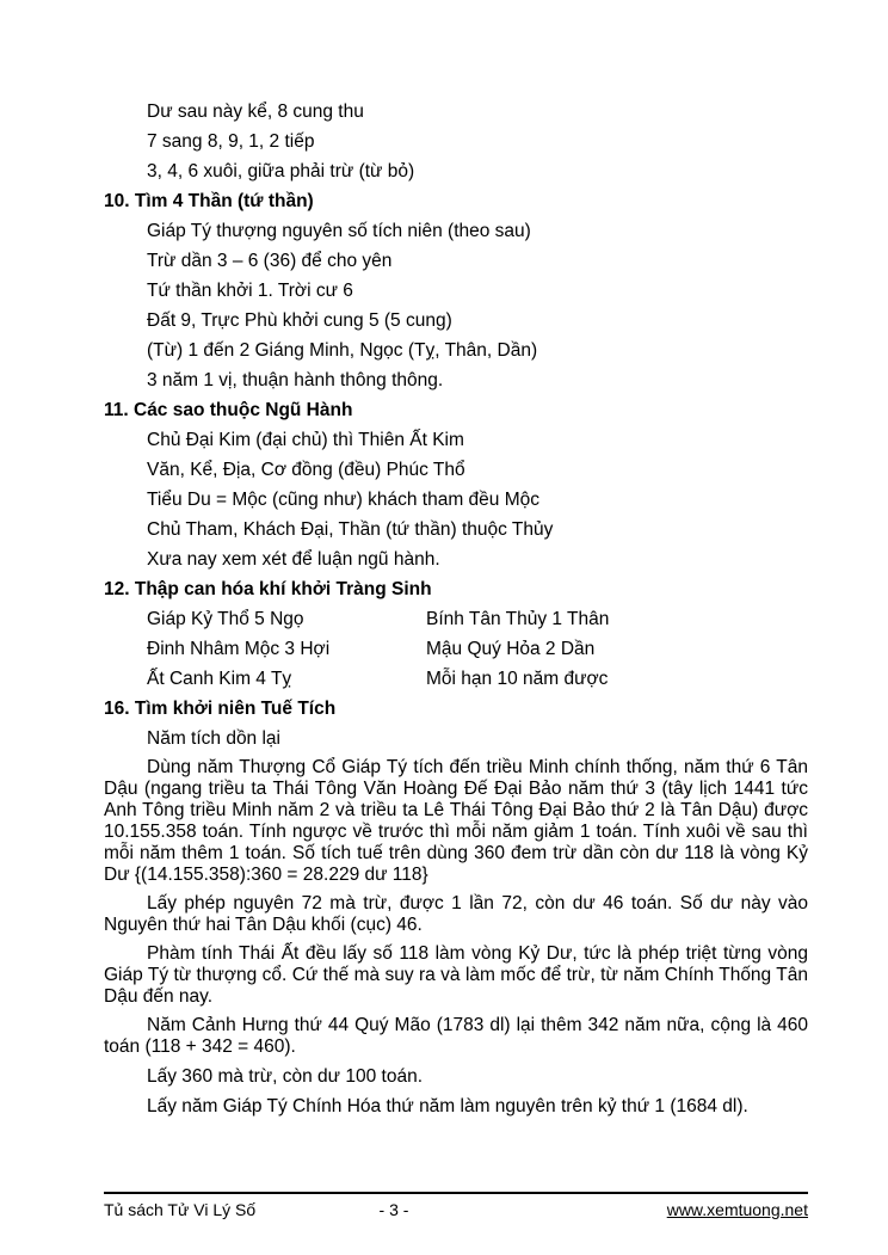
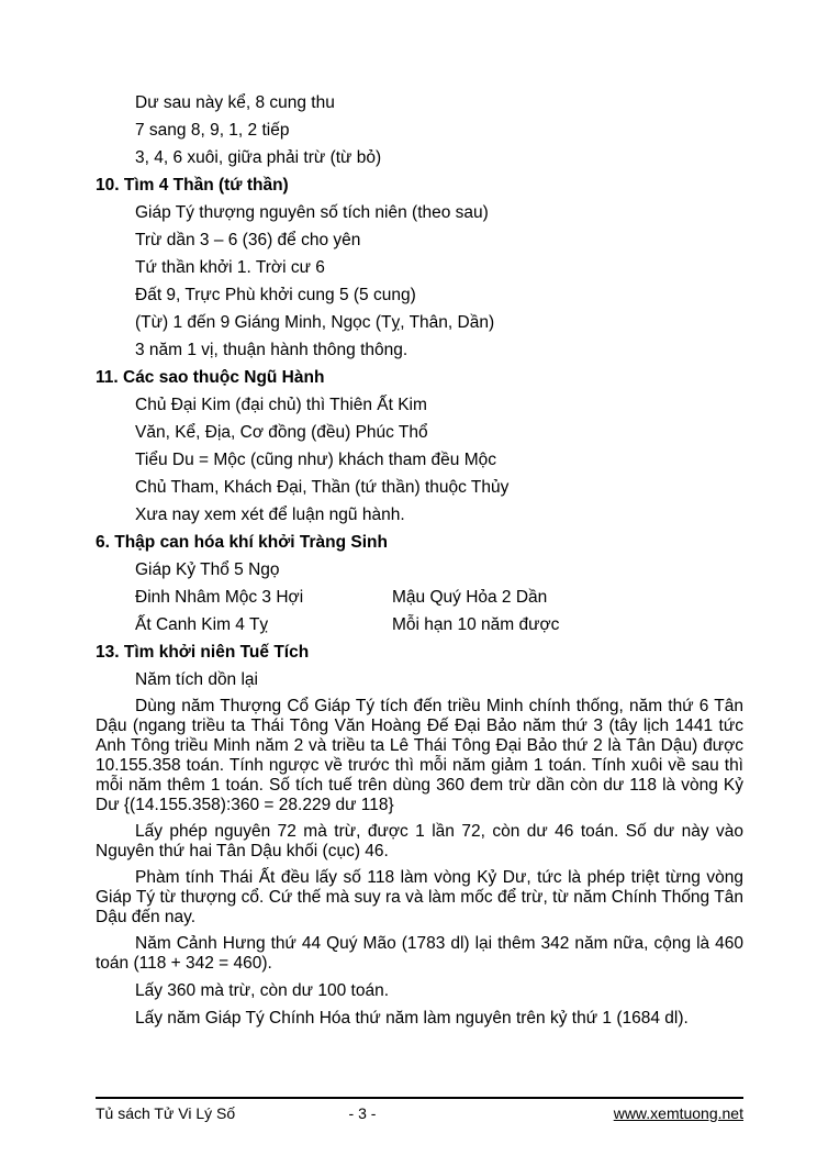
  Dư sau này kể, 8 cung thu
  7 sang 8, 9, 1, 2 tiếp
  3, 4, 6 xuôi, giữa phải trừ (từ bỏ)
  10. Tìm 4 Thần (tứ thần)
  Giáp Tý thượng nguyên số tích niên (theo sau)
  Trừ dần 3 – 6 (36) để cho yên
  Tứ thần khởi 1. Trời cư 6
  Đất 9, Trực Phù khởi cung 5 (5 cung)
- (Từ) 1 đến 2 Giáng Minh, Ngọc (Tỵ, Thân, Dần)
+ (Từ) 1 đến 9 Giáng Minh, Ngọc (Tỵ, Thân, Dần)
  3 năm 1 vị, thuận hành thông thông.
  11. Các sao thuộc Ngũ Hành
  Chủ Đại Kim (đại chủ) thì Thiên Ất Kim
  Văn, Kể, Địa, Cơ đồng (đều) Phúc Thổ
  Tiểu Du = Mộc (cũng như) khách tham đều Mộc
  Chủ Tham, Khách Đại, Thần (tứ thần) thuộc Thủy
  Xưa nay xem xét để luận ngũ hành.
- 12. Thập can hóa khí khởi Tràng Sinh
+ 6. Thập can hóa khí khởi Tràng Sinh
  Giáp Kỷ Thổ 5 Ngọ
- Bính Tân Thủy 1 Thân
  Đinh Nhâm Mộc 3 Hợi
  Mậu Quý Hỏa 2 Dần
  Ất Canh Kim 4 Tỵ
  Mỗi hạn 10 năm được
- 16. Tìm khởi niên Tuế Tích
+ 13. Tìm khởi niên Tuế Tích
  Năm tích dồn lại
  Dùng năm Thượng Cổ Giáp Tý tích đến triều Minh chính thống, năm thứ 6 Tân Dậu (ngang triều ta Thái Tông Văn Hoàng Đế Đại Bảo năm thứ 3 (tây lịch 1441 tức Anh Tông triều Minh năm 2 và triều ta Lê Thái Tông Đại Bảo thứ 2 là Tân Dậu) được 10.155.358 toán. Tính ngược về trước thì mỗi năm giảm 1 toán. Tính xuôi về sau thì mỗi năm thêm 1 toán. Số tích tuế trên dùng 360 đem trừ dần còn dư 118 là vòng Kỷ Dư {(14.155.358):360 = 28.229 dư 118}
  Lấy phép nguyên 72 mà trừ, được 1 lần 72, còn dư 46 toán. Số dư này vào Nguyên thứ hai Tân Dậu khối (cục) 46.
  Phàm tính Thái Ất đều lấy số 118 làm vòng Kỷ Dư, tức là phép triệt từng vòng Giáp Tý từ thượng cổ. Cứ thế mà suy ra và làm mốc để trừ, từ năm Chính Thống Tân Dậu đến nay.
  Năm Cảnh Hưng thứ 44 Quý Mão (1783 dl) lại thêm 342 năm nữa, cộng là 460 toán (118 + 342 = 460).
  Lấy 360 mà trừ, còn dư 100 toán.
  Lấy năm Giáp Tý Chính Hóa thứ năm làm nguyên trên kỷ thứ 1 (1684 dl).
  Tủ sách Tử Vi Lý Số
  - 3 -
  www.xemtuong.net
